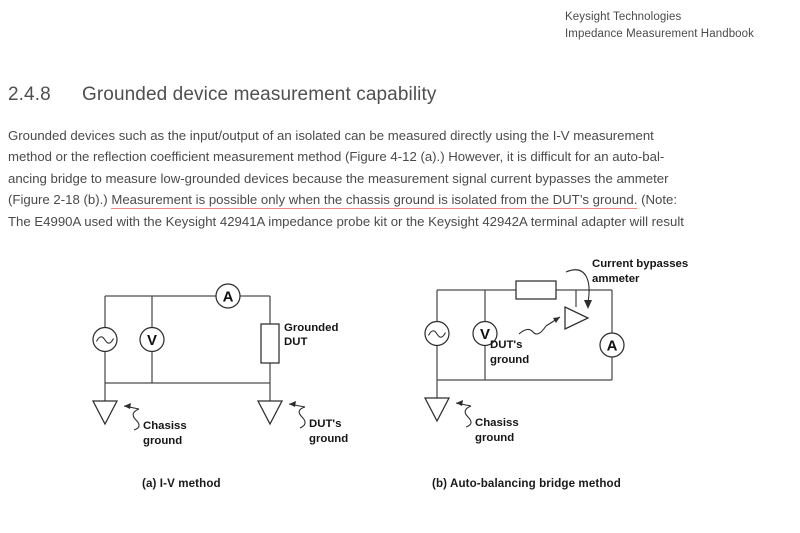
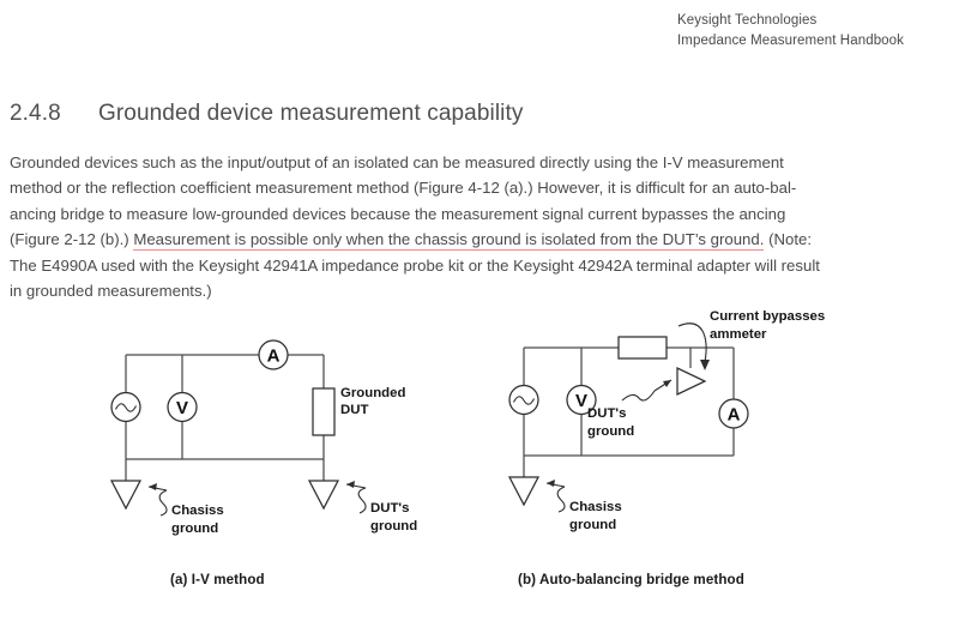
  Keysight Technologies
  Impedance Measurement Handbook
  2.4.8
  Grounded device measurement capability
  Grounded devices such as the input/output of an isolated can be measured directly using the I-V measurement
  method or the reflection coefficient measurement method (Figure 4-12 (a).) However, it is difficult for an auto-bal-
- ancing bridge to measure low-grounded devices because the measurement signal current bypasses the ammeter
+ ancing bridge to measure low-grounded devices because the measurement signal current bypasses the ancing
- (Figure 2-18 (b).) Measurement is possible only when the chassis ground is isolated from the DUT’s ground. (Note:
+ (Figure 2-12 (b).) Measurement is possible only when the chassis ground is isolated from the DUT’s ground. (Note:
  The E4990A used with the Keysight 42941A impedance probe kit or the Keysight 42942A terminal adapter will result
+ in grounded measurements.)
  V
  A
  Grounded
  DUT
  Chasiss
  ground
  DUT's
  ground
  V
  A
  DUT's
  ground
  Current bypasses
  ammeter
  Chasiss
  ground
  (a) I-V method
  (b) Auto-balancing bridge method
